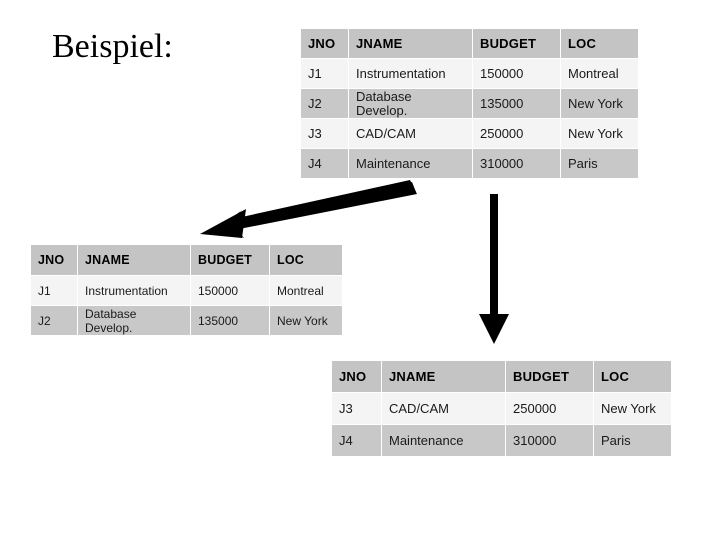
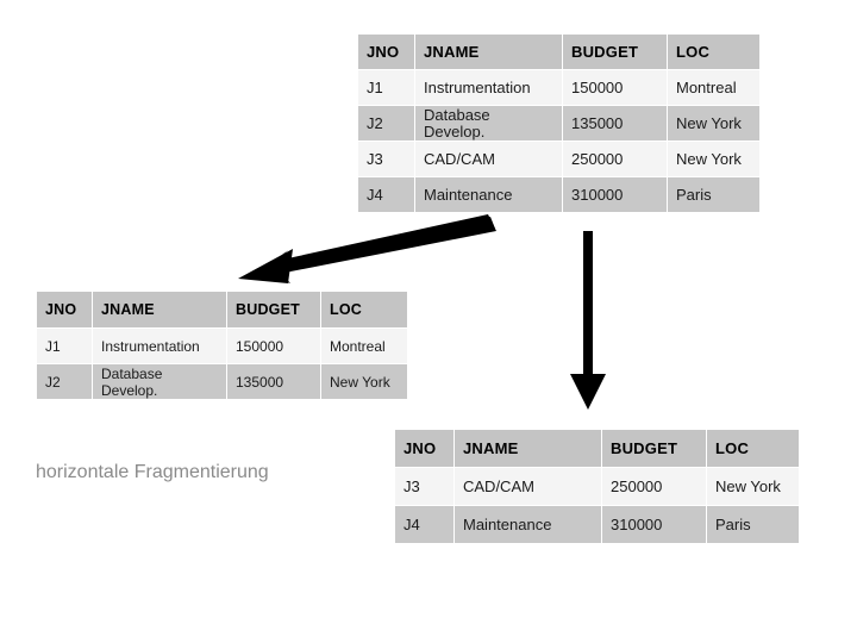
- Beispiel:
  JNO	JNAME	BUDGET	LOC
  J1	Instrumentation	150000	Montreal
  J2	Database Develop.	135000	New York
  J3	CAD/CAM	250000	New York
  J4	Maintenance	310000	Paris
  JNO	JNAME	BUDGET	LOC
  J1	Instrumentation	150000	Montreal
  J2	Database Develop.	135000	New York
+ horizontale Fragmentierung
  JNO	JNAME	BUDGET	LOC
  J3	CAD/CAM	250000	New York
  J4	Maintenance	310000	Paris
